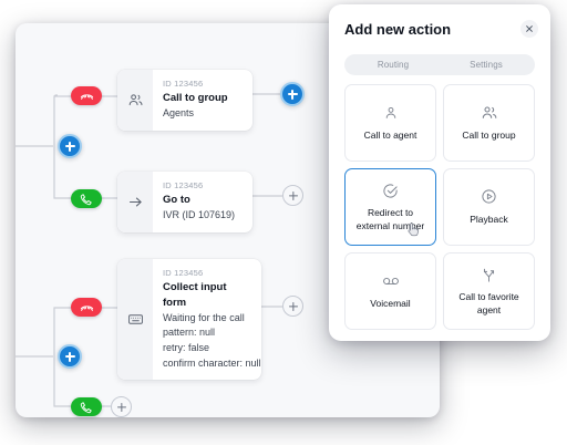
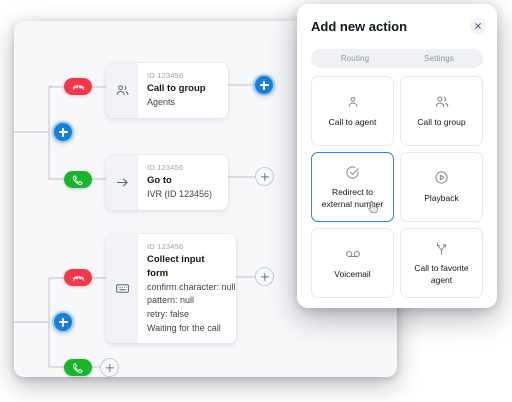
  ID 123456
  Call to group
  Agents
  ID 123456
  Go to
- IVR (ID 107619)
+ IVR (ID 123456)
  ID 123456
  Collect input form
- Waiting for the call
+ confirm character: null
  pattern: null
  retry: false
- confirm character: null
+ Waiting for the call
  Add new action
  Routing
  Settings
  Call to agent
  Call to group
  Redirect to external number
  Playback
  Voicemail
  Call to favorite agent
